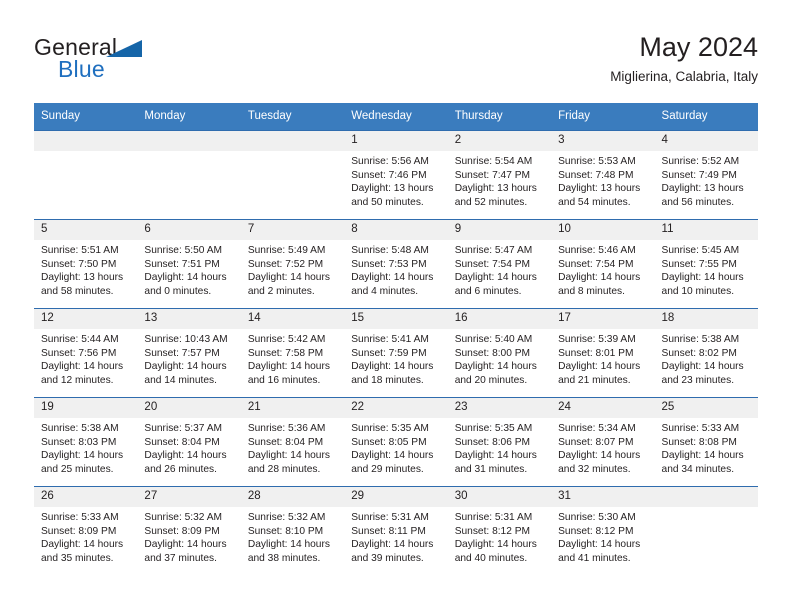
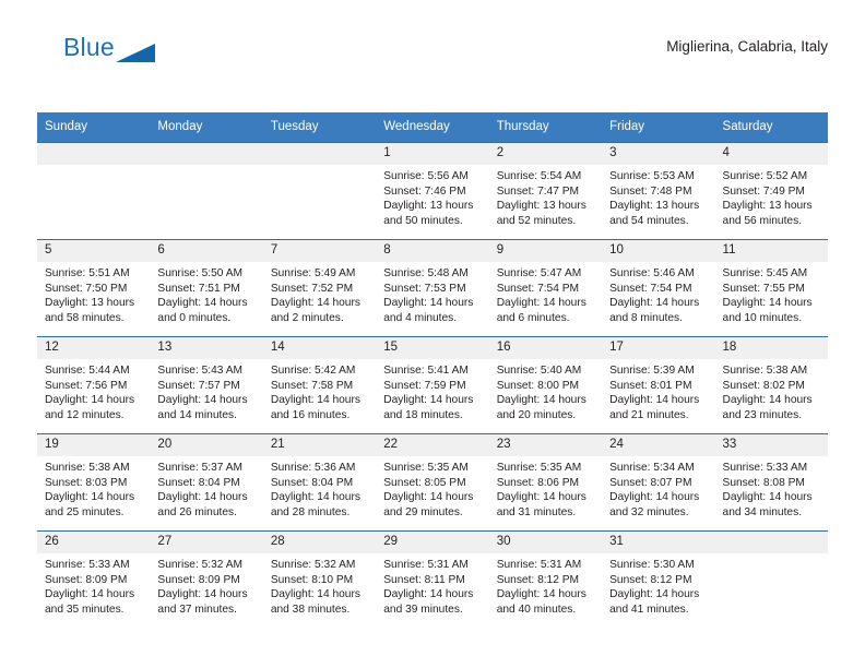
- General
  Blue
- May 2024
  Miglierina, Calabria, Italy
  Sunday	Monday	Tuesday	Wednesday	Thursday	Friday	Saturday
  			1Sunrise: 5:56 AMSunset: 7:46 PMDaylight: 13 hours and 50 minutes.	2Sunrise: 5:54 AMSunset: 7:47 PMDaylight: 13 hours and 52 minutes.	3Sunrise: 5:53 AMSunset: 7:48 PMDaylight: 13 hours and 54 minutes.	4Sunrise: 5:52 AMSunset: 7:49 PMDaylight: 13 hours and 56 minutes.
  5Sunrise: 5:51 AMSunset: 7:50 PMDaylight: 13 hours and 58 minutes.	6Sunrise: 5:50 AMSunset: 7:51 PMDaylight: 14 hours and 0 minutes.	7Sunrise: 5:49 AMSunset: 7:52 PMDaylight: 14 hours and 2 minutes.	8Sunrise: 5:48 AMSunset: 7:53 PMDaylight: 14 hours and 4 minutes.	9Sunrise: 5:47 AMSunset: 7:54 PMDaylight: 14 hours and 6 minutes.	10Sunrise: 5:46 AMSunset: 7:54 PMDaylight: 14 hours and 8 minutes.	11Sunrise: 5:45 AMSunset: 7:55 PMDaylight: 14 hours and 10 minutes.
- 12Sunrise: 5:44 AMSunset: 7:56 PMDaylight: 14 hours and 12 minutes.	13Sunrise: 10:43 AMSunset: 7:57 PMDaylight: 14 hours and 14 minutes.	14Sunrise: 5:42 AMSunset: 7:58 PMDaylight: 14 hours and 16 minutes.	15Sunrise: 5:41 AMSunset: 7:59 PMDaylight: 14 hours and 18 minutes.	16Sunrise: 5:40 AMSunset: 8:00 PMDaylight: 14 hours and 20 minutes.	17Sunrise: 5:39 AMSunset: 8:01 PMDaylight: 14 hours and 21 minutes.	18Sunrise: 5:38 AMSunset: 8:02 PMDaylight: 14 hours and 23 minutes.
+ 12Sunrise: 5:44 AMSunset: 7:56 PMDaylight: 14 hours and 12 minutes.	13Sunrise: 5:43 AMSunset: 7:57 PMDaylight: 14 hours and 14 minutes.	14Sunrise: 5:42 AMSunset: 7:58 PMDaylight: 14 hours and 16 minutes.	15Sunrise: 5:41 AMSunset: 7:59 PMDaylight: 14 hours and 18 minutes.	16Sunrise: 5:40 AMSunset: 8:00 PMDaylight: 14 hours and 20 minutes.	17Sunrise: 5:39 AMSunset: 8:01 PMDaylight: 14 hours and 21 minutes.	18Sunrise: 5:38 AMSunset: 8:02 PMDaylight: 14 hours and 23 minutes.
- 19Sunrise: 5:38 AMSunset: 8:03 PMDaylight: 14 hours and 25 minutes.	20Sunrise: 5:37 AMSunset: 8:04 PMDaylight: 14 hours and 26 minutes.	21Sunrise: 5:36 AMSunset: 8:04 PMDaylight: 14 hours and 28 minutes.	22Sunrise: 5:35 AMSunset: 8:05 PMDaylight: 14 hours and 29 minutes.	23Sunrise: 5:35 AMSunset: 8:06 PMDaylight: 14 hours and 31 minutes.	24Sunrise: 5:34 AMSunset: 8:07 PMDaylight: 14 hours and 32 minutes.	25Sunrise: 5:33 AMSunset: 8:08 PMDaylight: 14 hours and 34 minutes.
+ 19Sunrise: 5:38 AMSunset: 8:03 PMDaylight: 14 hours and 25 minutes.	20Sunrise: 5:37 AMSunset: 8:04 PMDaylight: 14 hours and 26 minutes.	21Sunrise: 5:36 AMSunset: 8:04 PMDaylight: 14 hours and 28 minutes.	22Sunrise: 5:35 AMSunset: 8:05 PMDaylight: 14 hours and 29 minutes.	23Sunrise: 5:35 AMSunset: 8:06 PMDaylight: 14 hours and 31 minutes.	24Sunrise: 5:34 AMSunset: 8:07 PMDaylight: 14 hours and 32 minutes.	33Sunrise: 5:33 AMSunset: 8:08 PMDaylight: 14 hours and 34 minutes.
  26Sunrise: 5:33 AMSunset: 8:09 PMDaylight: 14 hours and 35 minutes.	27Sunrise: 5:32 AMSunset: 8:09 PMDaylight: 14 hours and 37 minutes.	28Sunrise: 5:32 AMSunset: 8:10 PMDaylight: 14 hours and 38 minutes.	29Sunrise: 5:31 AMSunset: 8:11 PMDaylight: 14 hours and 39 minutes.	30Sunrise: 5:31 AMSunset: 8:12 PMDaylight: 14 hours and 40 minutes.	31Sunrise: 5:30 AMSunset: 8:12 PMDaylight: 14 hours and 41 minutes.
